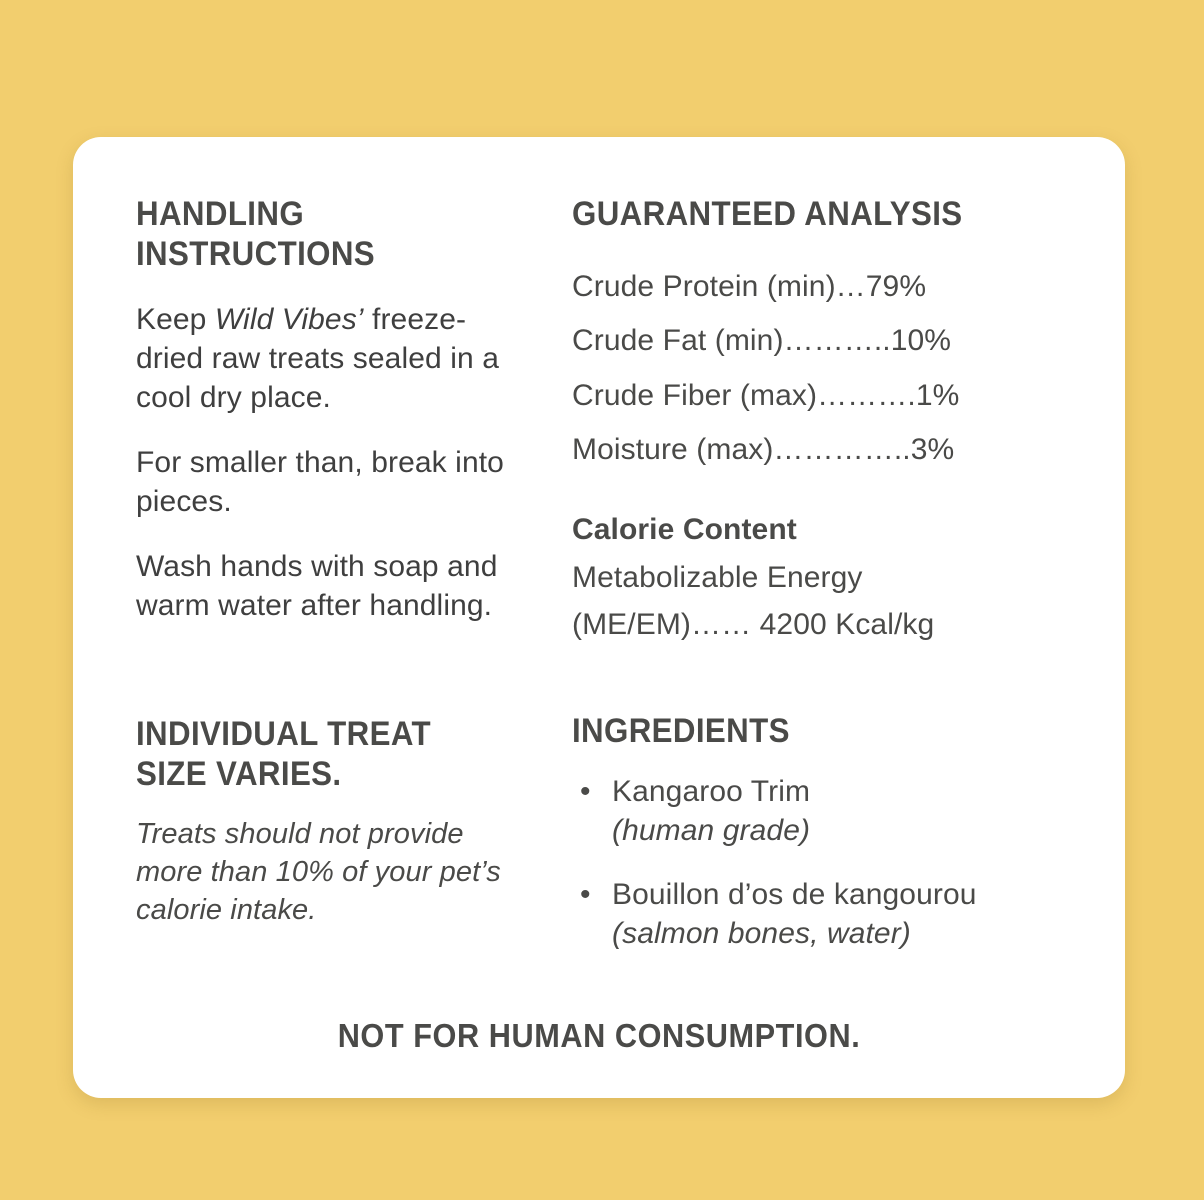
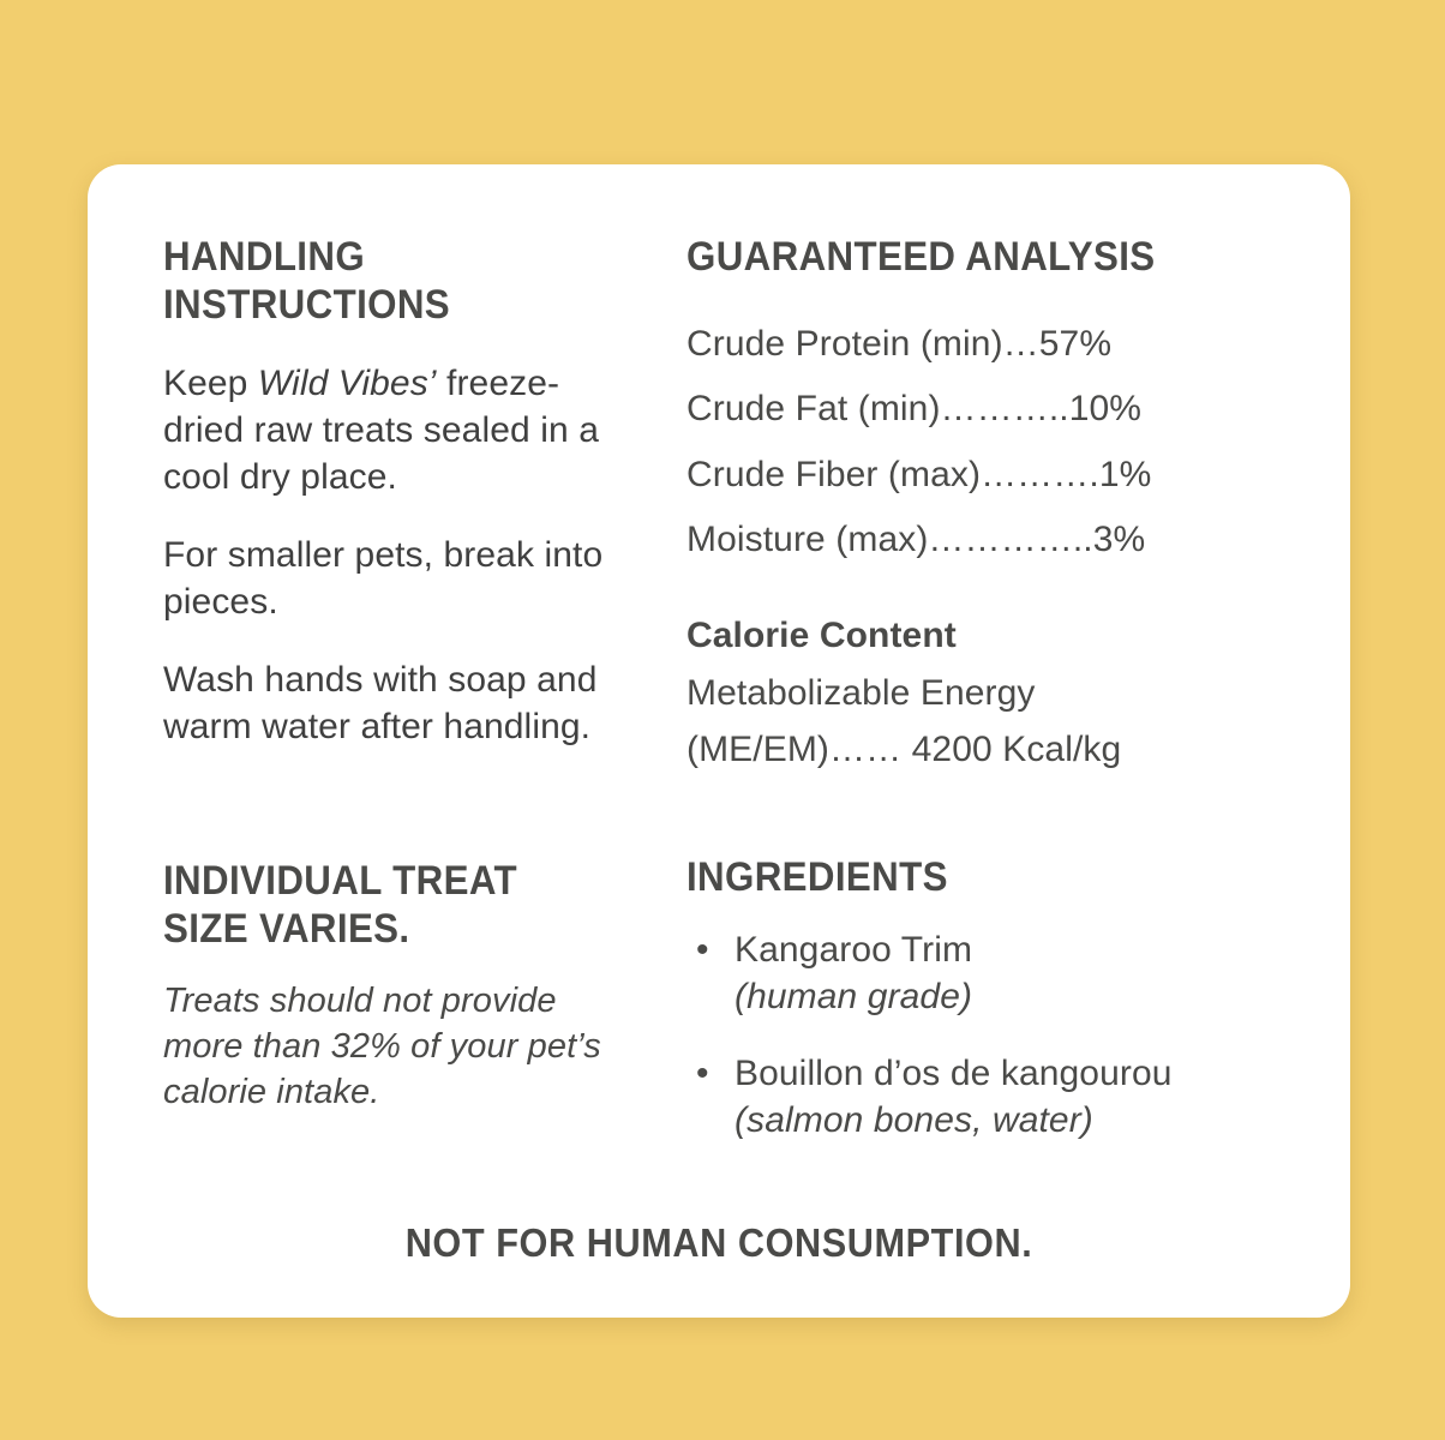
  HANDLING
  INSTRUCTIONS
  Keep Wild Vibes’ freeze-dried raw treats sealed in a cool dry place.
- For smaller than, break into pieces.
+ For smaller pets, break into pieces.
  Wash hands with soap and warm water after handling.
  INDIVIDUAL TREAT
  SIZE VARIES.
- Treats should not provide more than 10% of your pet’s calorie intake.
+ Treats should not provide more than 32% of your pet’s calorie intake.
  GUARANTEED ANALYSIS
- Crude Protein (min)…79%
+ Crude Protein (min)…57%
  Crude Fat (min)………..10%
  Crude Fiber (max)……….1%
  Moisture (max)…………..3%
  Calorie Content
  Metabolizable Energy
  (ME/EM)…… 4200 Kcal/kg
  INGREDIENTS
  •
  Kangaroo Trim
  (human grade)
  •
  Bouillon d’os de kangourou
  (salmon bones, water)
  NOT FOR HUMAN CONSUMPTION.
